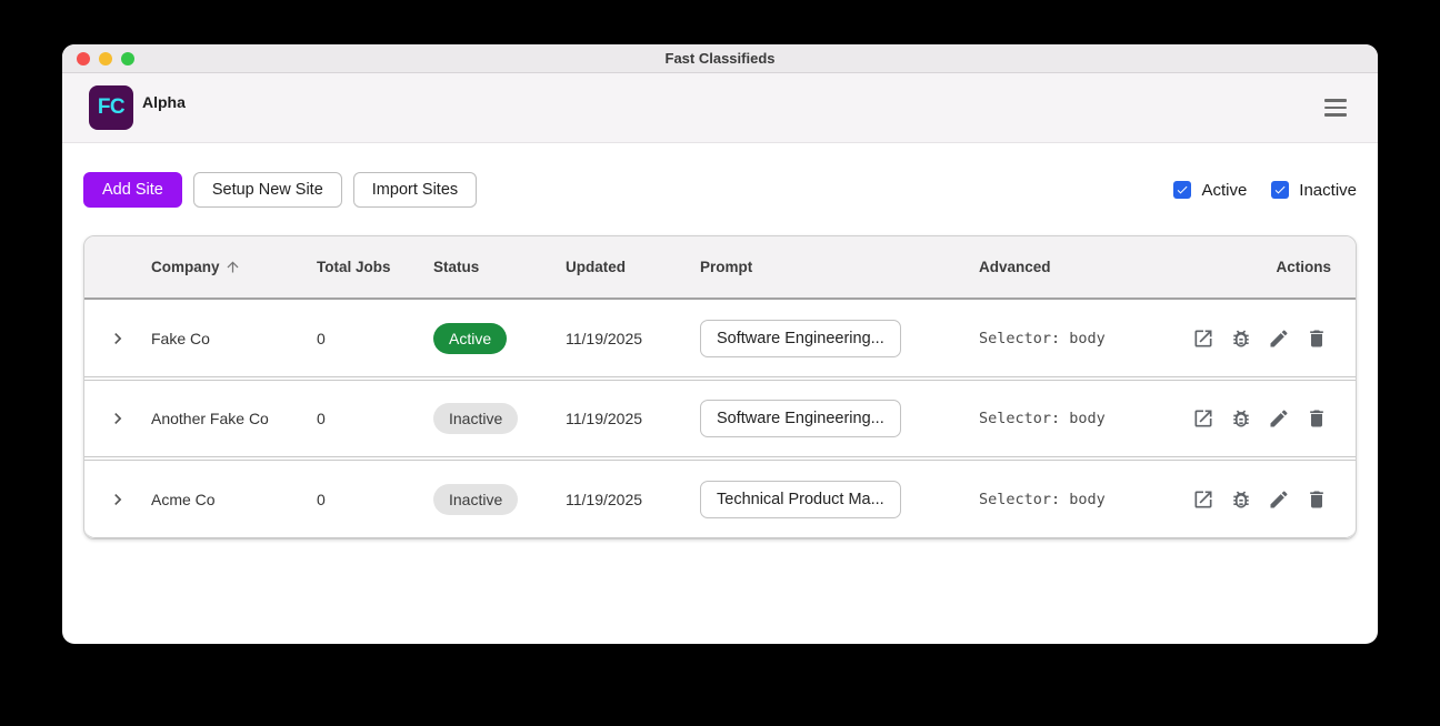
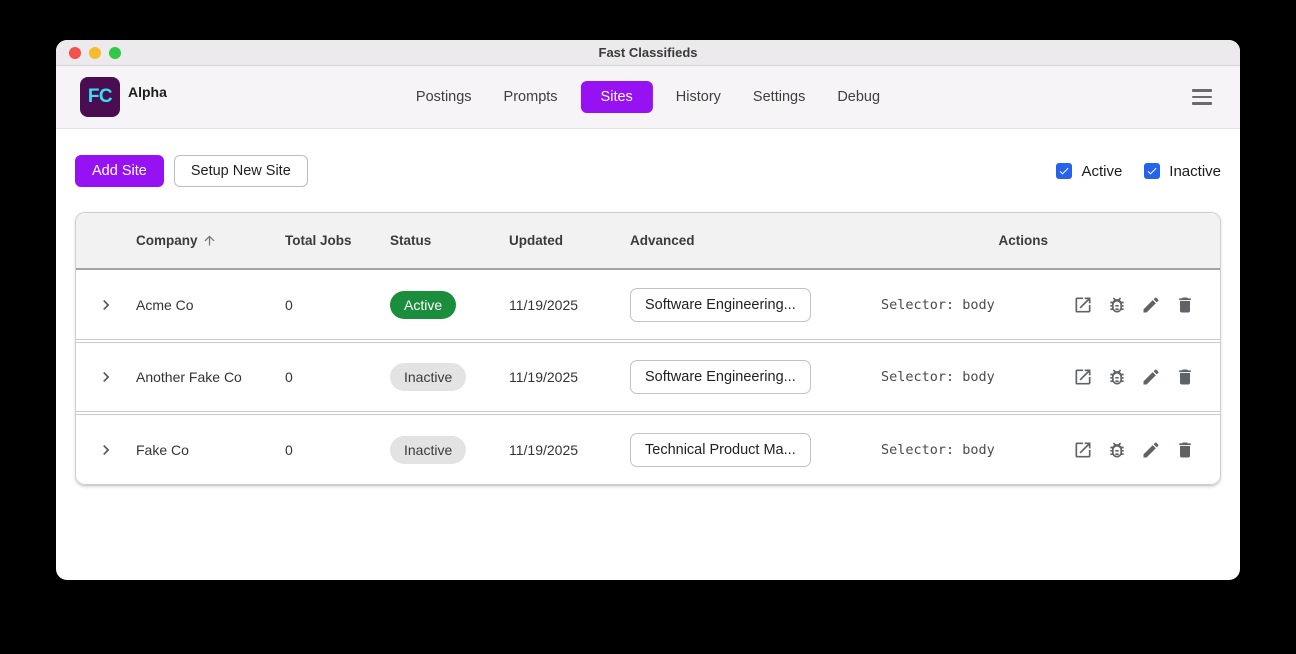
  Fast Classifieds
  FC
  Alpha
+ Postings
+ Prompts
+ Sites
+ History
+ Settings
+ Debug
  Add Site
  Setup New Site
- Import Sites
  Active
  Inactive
  Company
  Total Jobs
  Status
  Updated
- Prompt
  Advanced
  Actions
- Fake Co
+ Acme Co
  0
  Active
  11/19/2025
  Software Engineering...
  Selector: body
  Another Fake Co
  0
  Inactive
  11/19/2025
  Software Engineering...
  Selector: body
- Acme Co
+ Fake Co
  0
  Inactive
  11/19/2025
  Technical Product Ma...
  Selector: body
